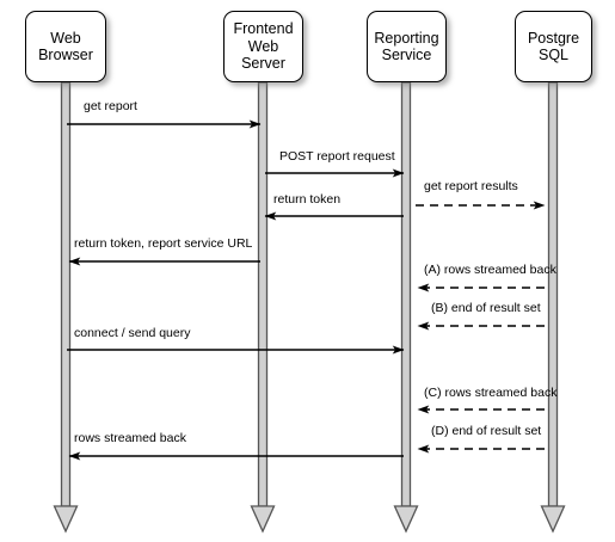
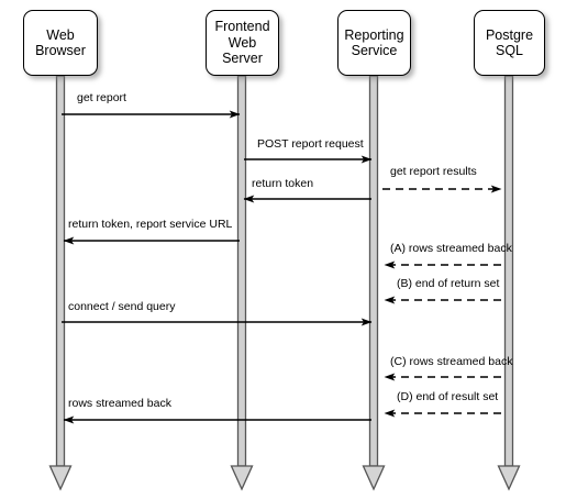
  Web
  Browser
  Frontend
  Web
  Server
  Reporting
  Service
  Postgre
  SQL
  get report
  POST report request
  get report results
  return token
  return token, report service URL
  (A) rows streamed back
- (B) end of result set
+ (B) end of return set
  connect / send query
  (C) rows streamed back
  (D) end of result set
  rows streamed back
